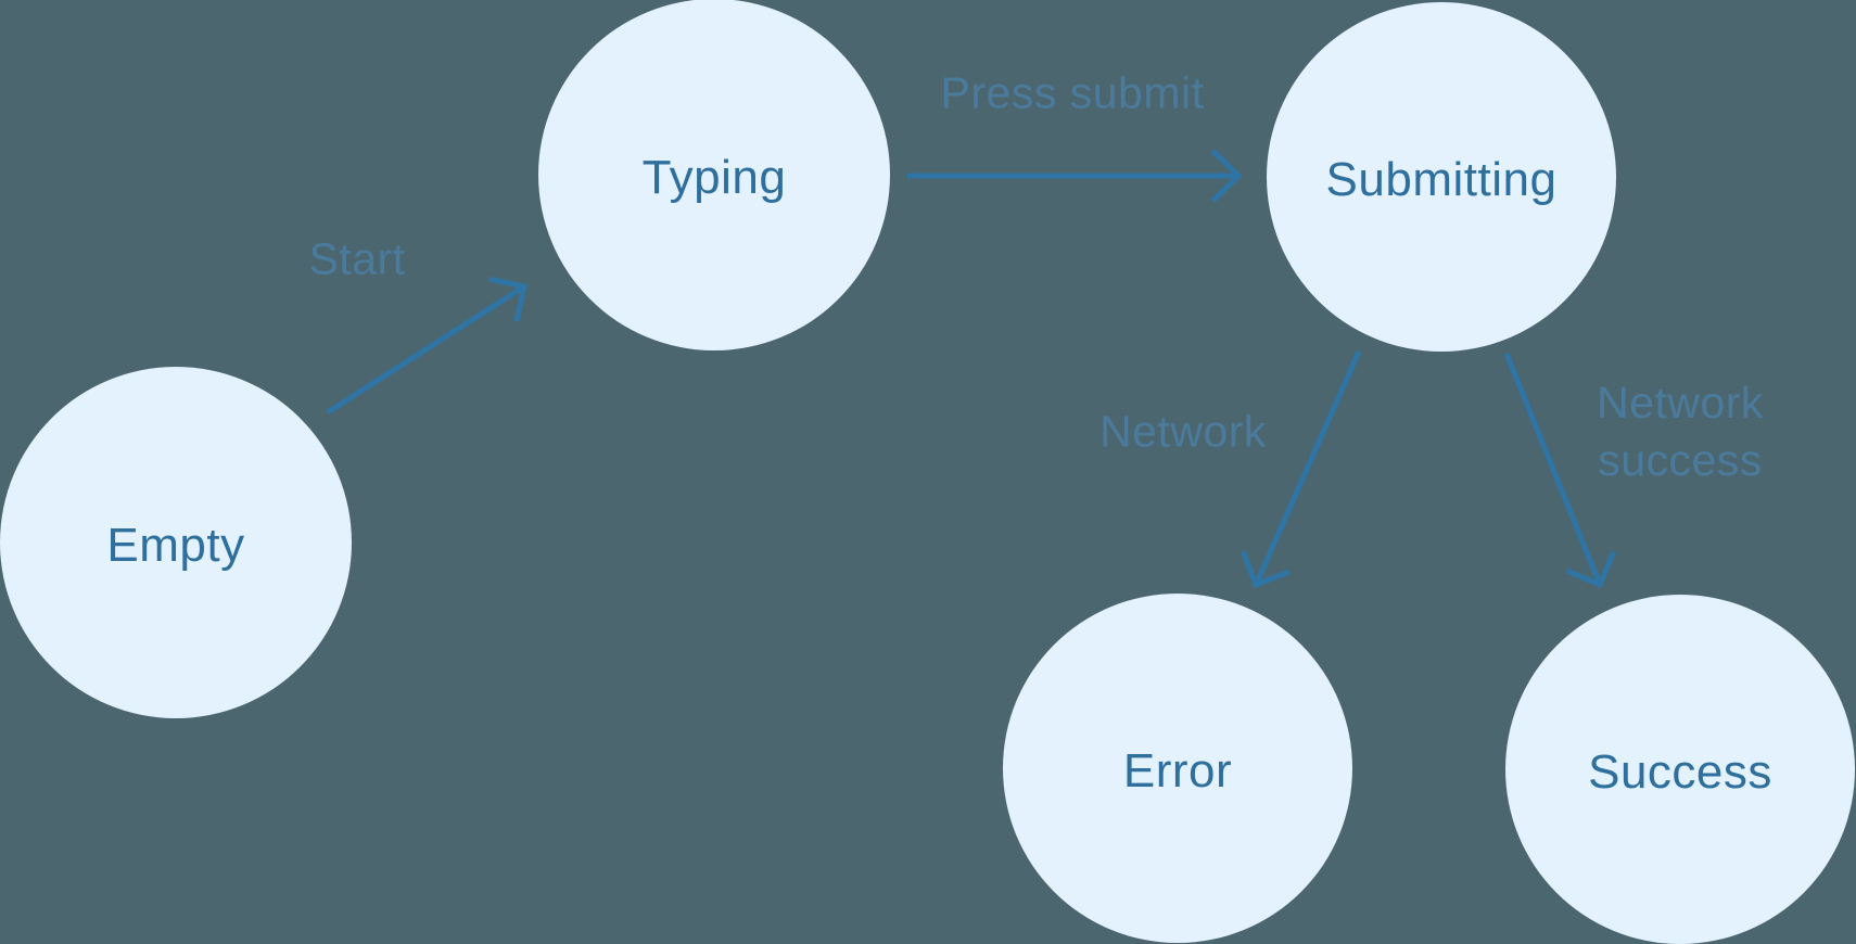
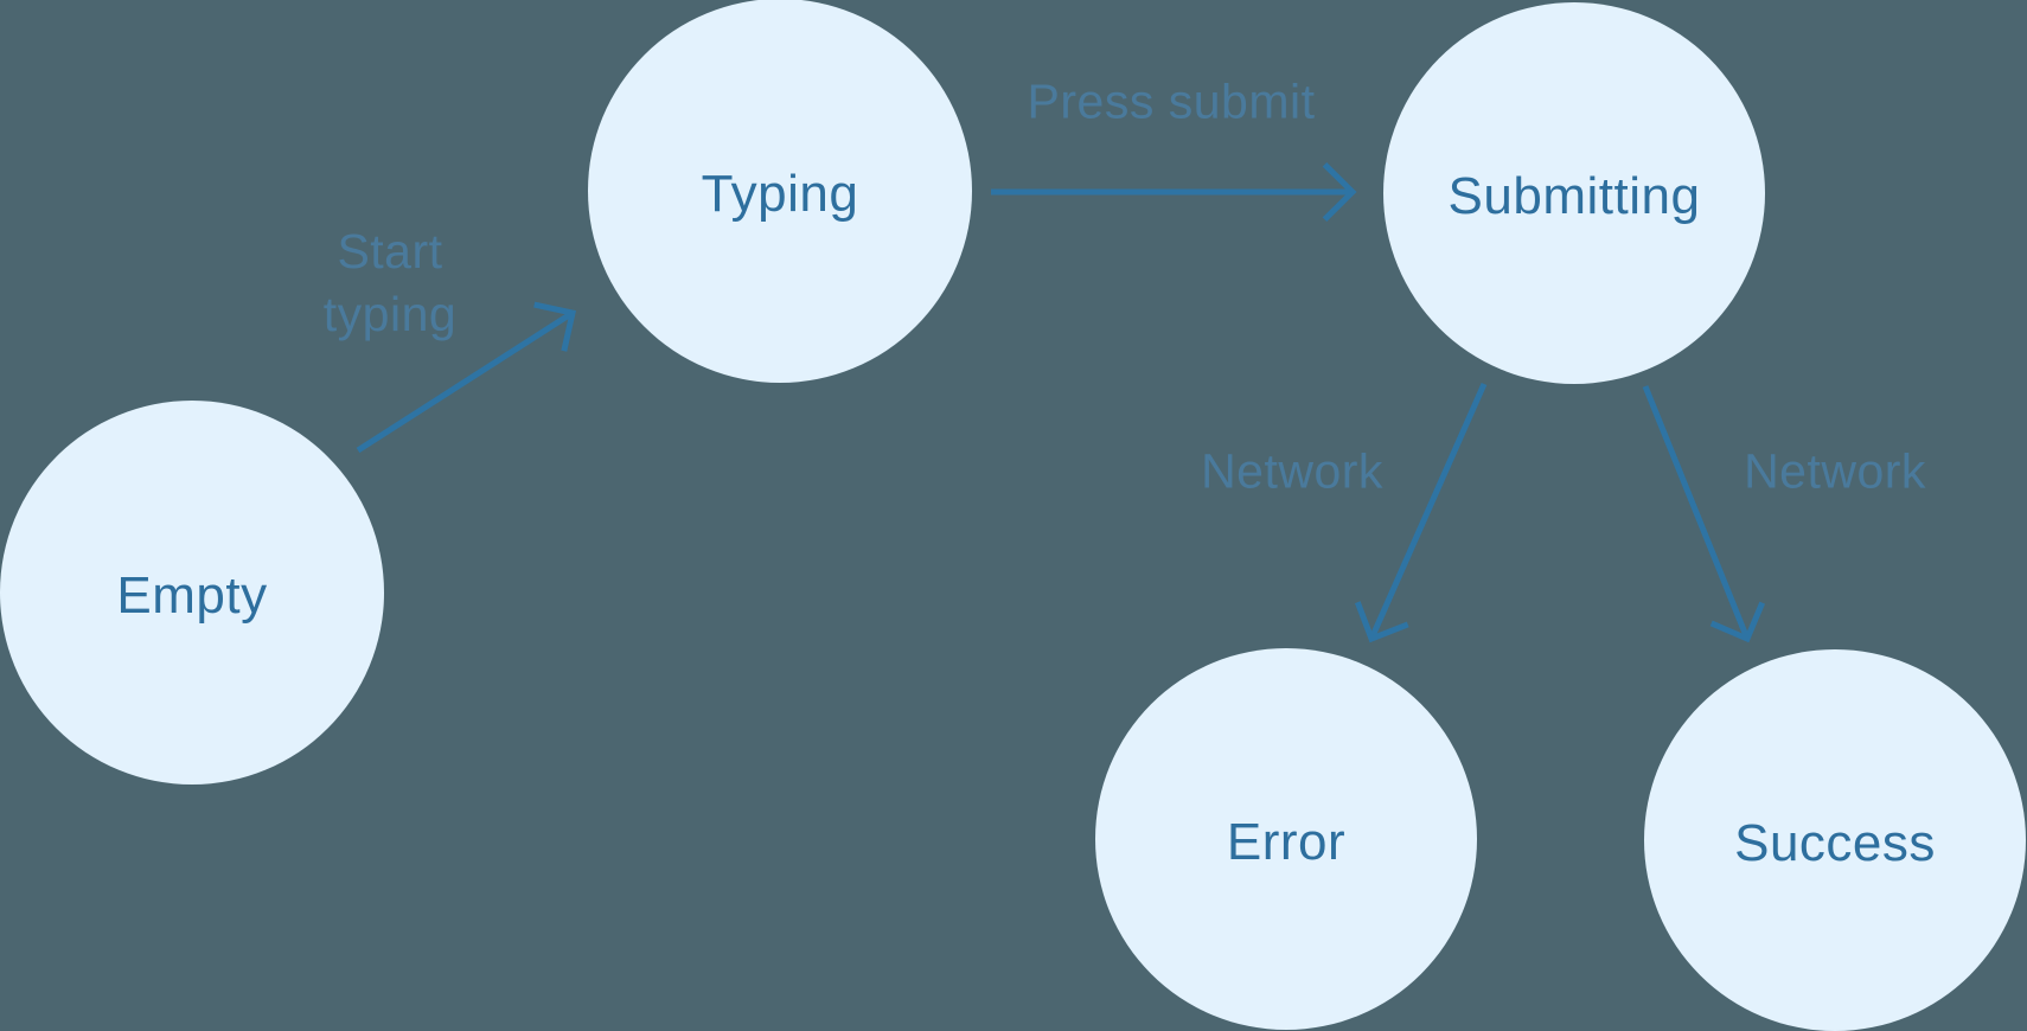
  Empty
  Typing
  Submitting
  Error
  Success
  Start
+ typing
  Press submit
  Network
  Network
- success
